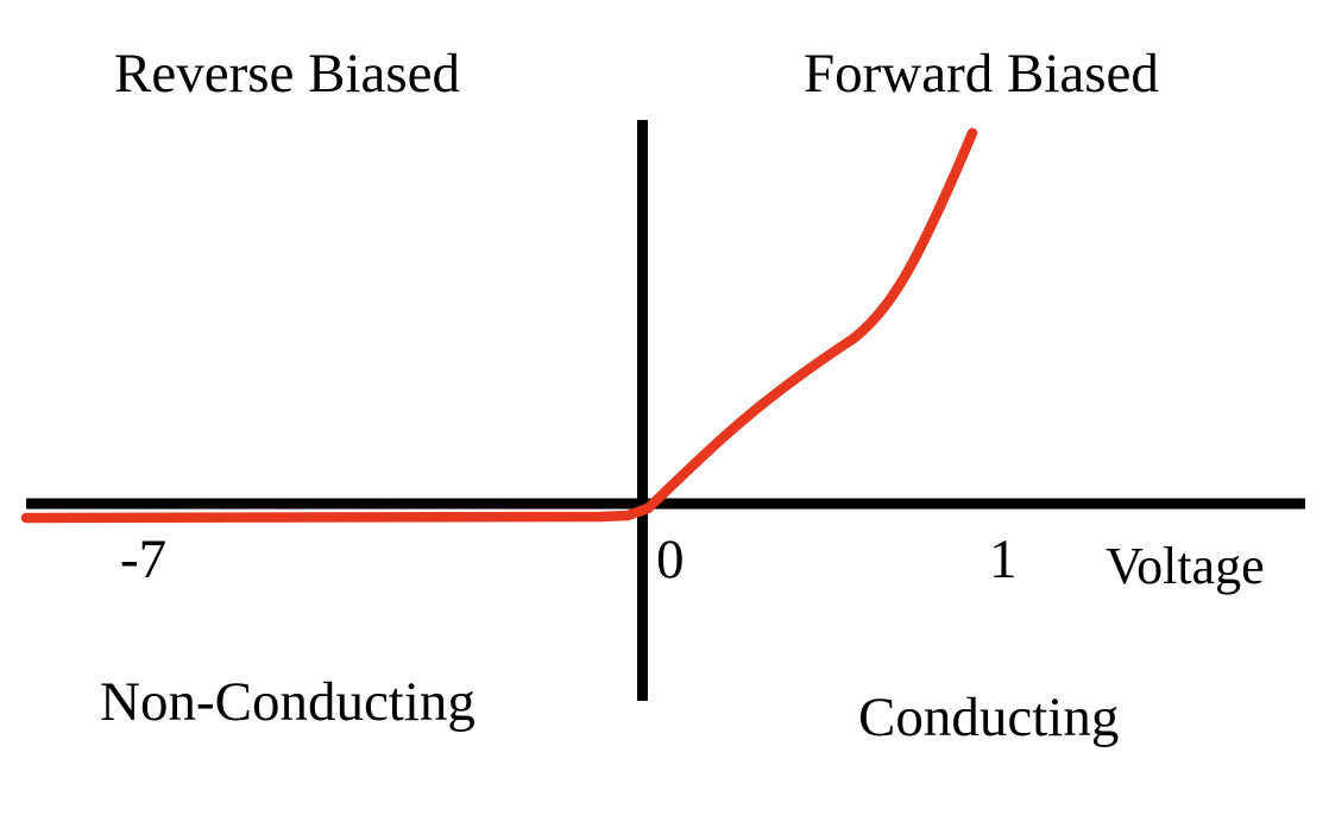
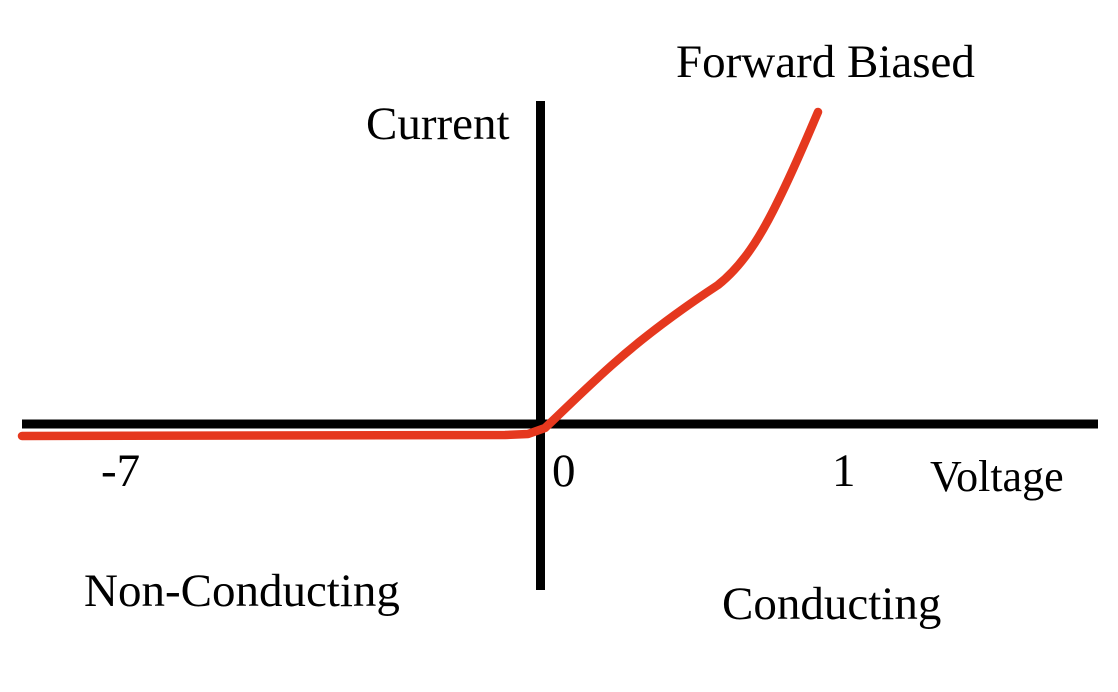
- Reverse Biased
  Forward Biased
  Non-Conducting
  Conducting
+ Current
  Voltage
  -7
  0
  1
